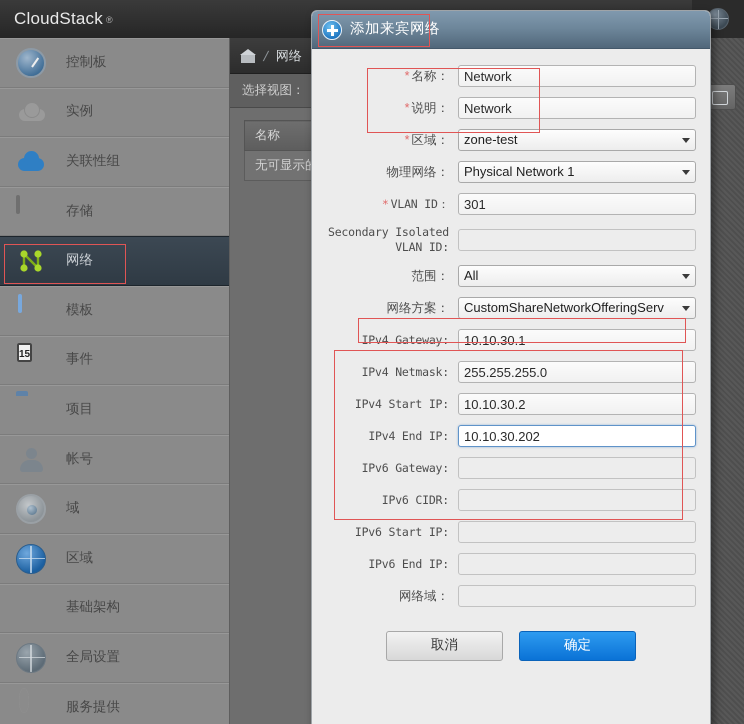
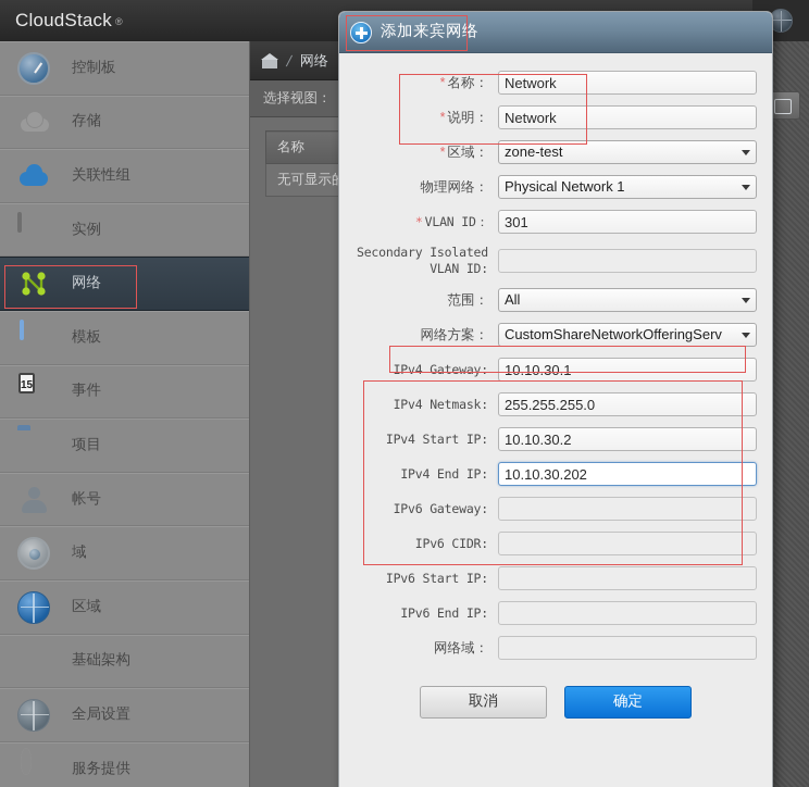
  CloudStack ®
  控制板
- 实例
+ 存储
  关联性组
- 存储
+ 实例
  网络
  模板
  15
  事件
  项目
  帐号
  域
  区域
  基础架构
  全局设置
  服务提供
  网络
  选择视图：
  名称
  无可显示
  添加来宾网络
  * 名称：
  Network
  * 说明：
  Network
  * 区域：
  zone-test
  物理网络：
  Physical Network 1
  * VLAN ID：
  301
  Secondary Isolated VLAN ID:
  范围：
  All
  网络方案：
  CustomShareNetworkOfferingServ
  IPv4 Gateway:
  10.10.30.1
  IPv4 Netmask:
  255.255.255.0
  IPv4 Start IP:
  10.10.30.2
  IPv4 End IP:
  10.10.30.202
  IPv6 Gateway:
  IPv6 CIDR:
  IPv6 Start IP:
  IPv6 End IP:
  网络域：
  取消
  确定
